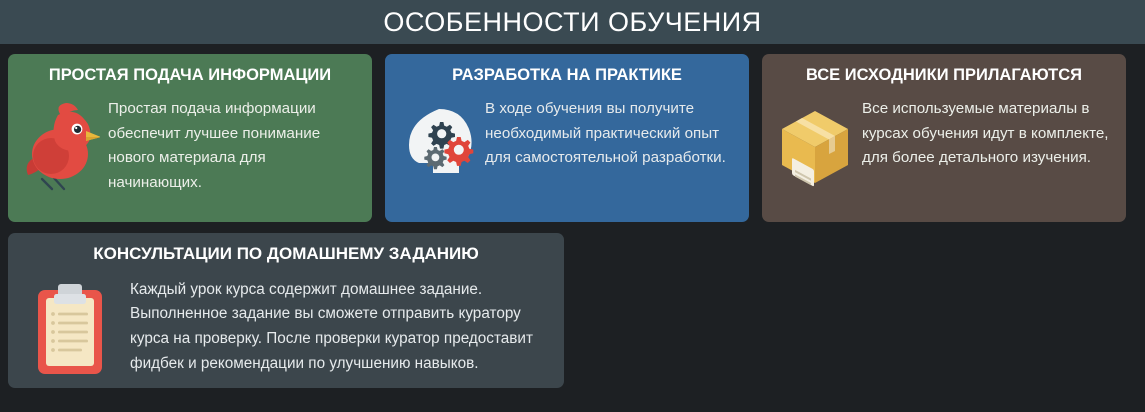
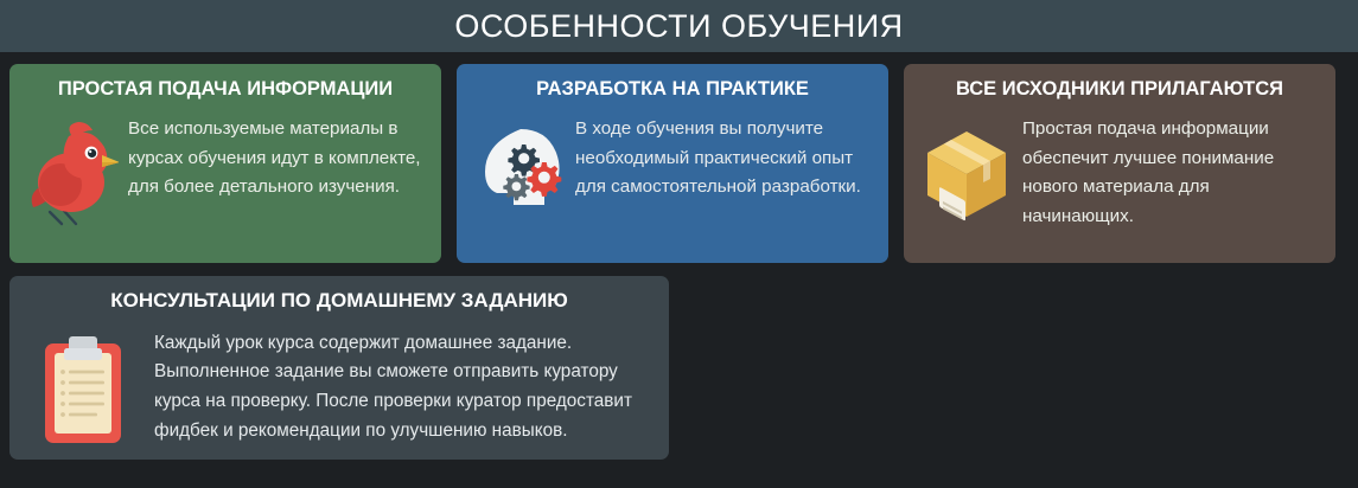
  ОСОБЕННОСТИ ОБУЧЕНИЯ
  ПРОСТАЯ ПОДАЧА ИНФОРМАЦИИ
- Простая подача информации обеспечит лучшее понимание нового материала для начинающих.
+ Все используемые материалы в курсах обучения идут в комплекте, для более детального изучения.
  РАЗРАБОТКА НА ПРАКТИКЕ
  В ходе обучения вы получите необходимый практический опыт для самостоятельной разработки.
  ВСЕ ИСХОДНИКИ ПРИЛАГАЮТСЯ
- Все используемые материалы в курсах обучения идут в комплекте, для более детального изучения.
+ Простая подача информации обеспечит лучшее понимание нового материала для начинающих.
  КОНСУЛЬТАЦИИ ПО ДОМАШНЕМУ ЗАДАНИЮ
  Каждый урок курса содержит домашнее задание. Выполненное задание вы сможете отправить куратору курса на проверку. После проверки куратор предоставит фидбек и рекомендации по улучшению навыков.
